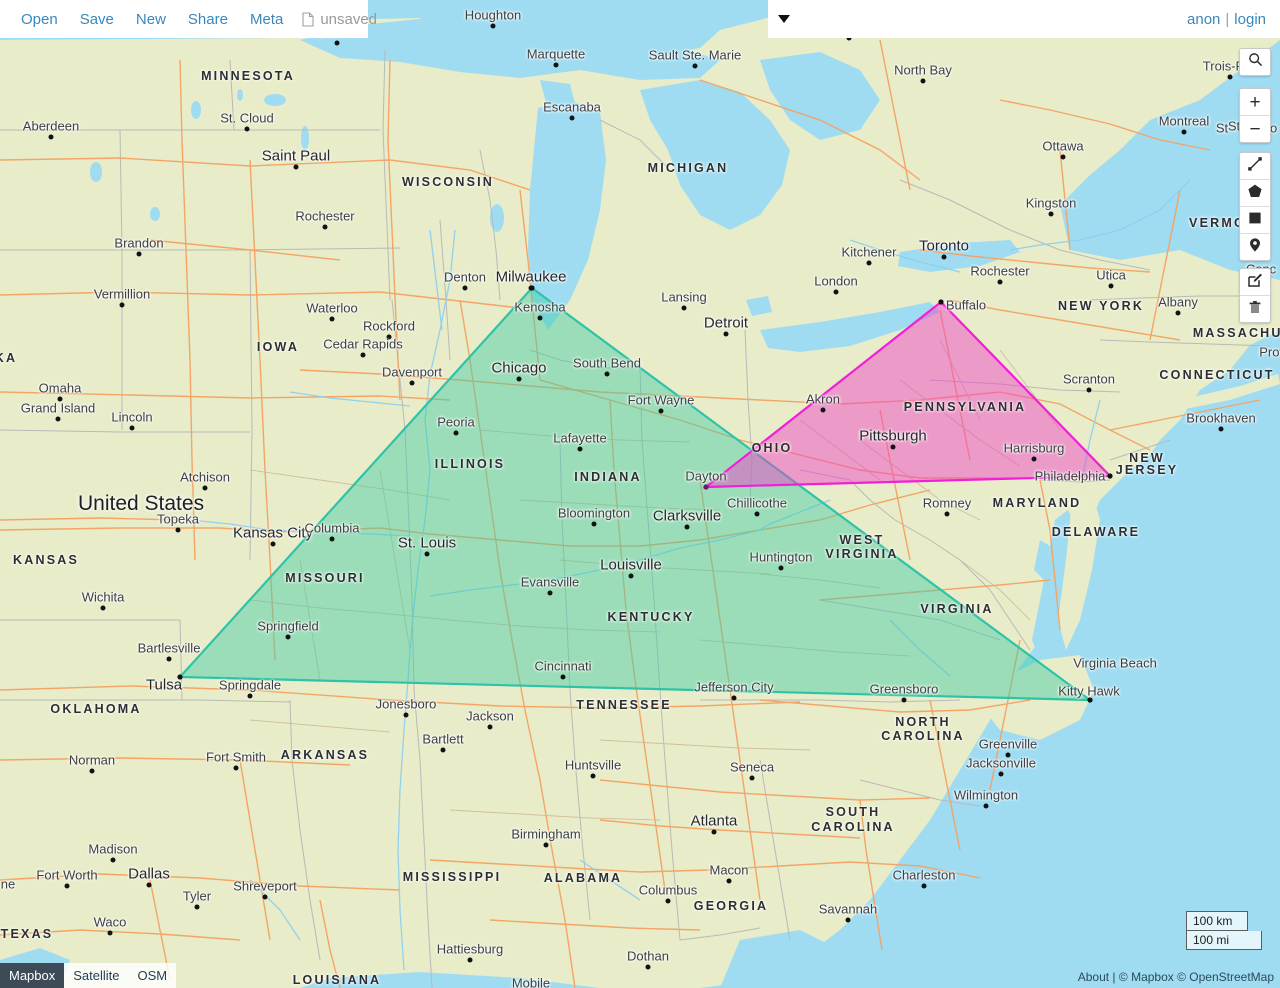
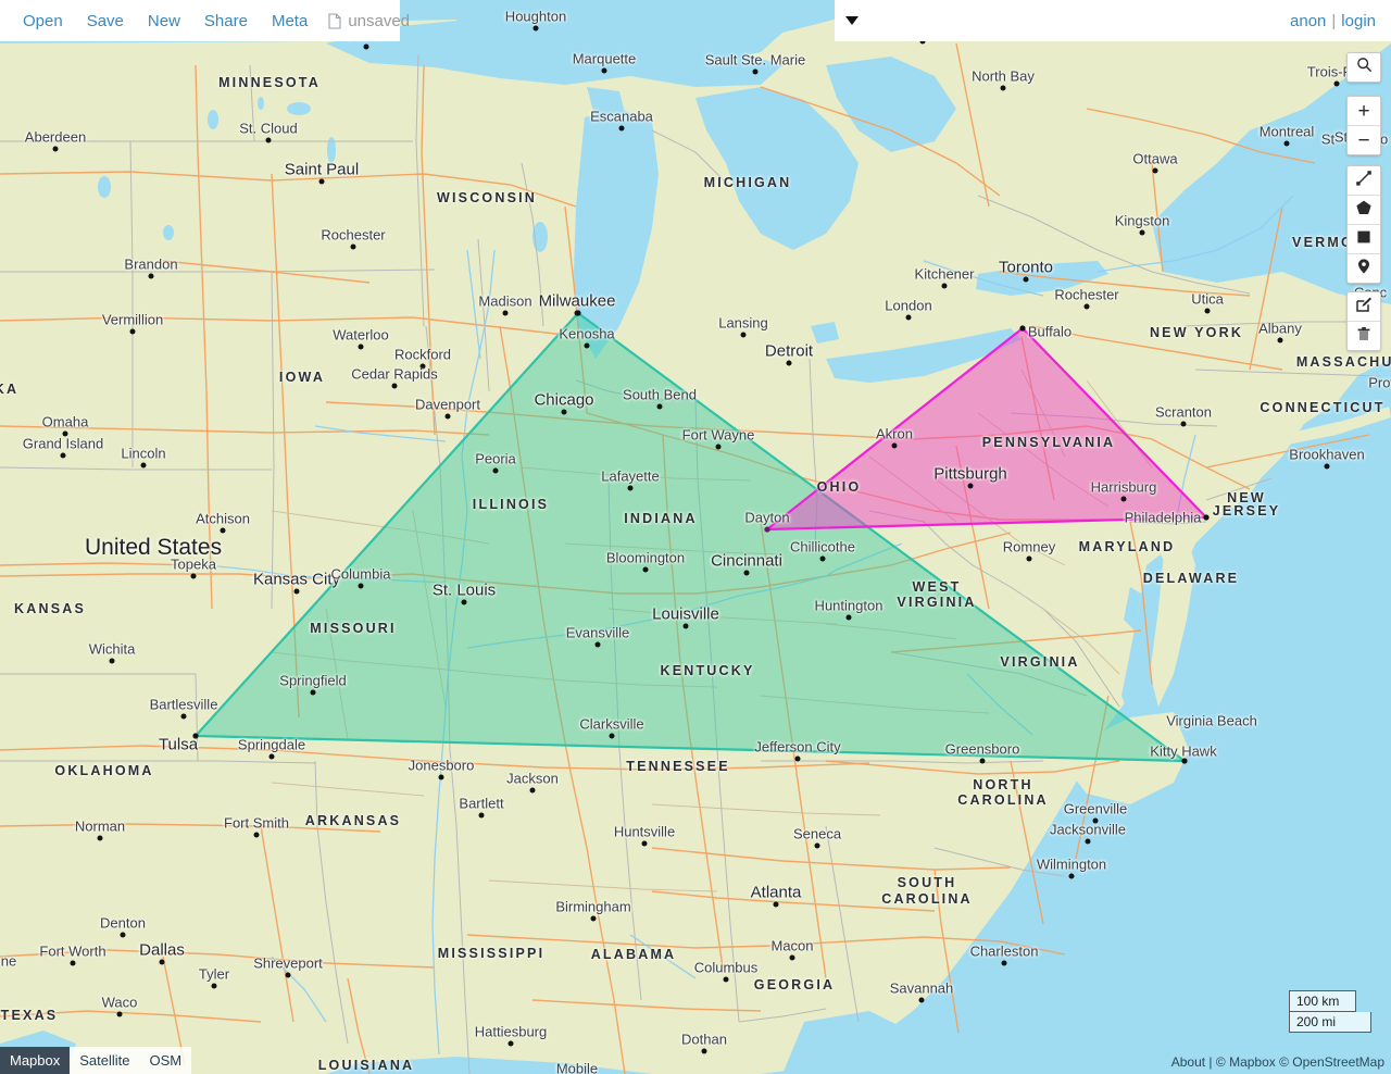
  United States
  MINNESOTA
  WISCONSIN
  MICHIGAN
  IOWA
  ILLINOIS
  INDIANA
  OHIO
  PENNSYLVANIA
  NEW YORK
  MASSACHU
  CONNECTICUT
  NEW
  JERSEY
  DELAWARE
  MARYLAND
  WEST
  VIRGINIA
  VIRGINIA
  KANSAS
  MISSOURI
  KENTUCKY
  OKLAHOMA
  ARKANSAS
  TENNESSEE
  NORTH
  CAROLINA
  SOUTH
  CAROLINA
  MISSISSIPPI
  ALABAMA
  GEORGIA
  TEXAS
  LOUISIANA
  KA
  Houghton
  Marquette
  Sault Ste. Marie
  North Bay
  Aberdeen
  St. Cloud
  Escanaba
  Montreal
  Ottawa
  Saint Paul
  Kingston
  Rochester
  Brandon
  Toronto
  Kitchener
  Rochester
  Utica
  Vermillion
- Denton
+ Madison
  Milwaukee
  Lansing
  London
  Buffalo
  Albany
  Waterloo
  Kenosha
  Rockford
  Detroit
  Scranton
  Cedar Rapids
  Davenport
  Chicago
  South Bend
  Omaha
  Fort Wayne
  Akron
  Pittsburgh
  Brookhaven
  Grand Island
  Lincoln
  Peoria
  Lafayette
  Harrisburg
  Atchison
  Dayton
  Philadelphia
  Topeka
  Kansas City
  Columbia
  Bloomington
- Clarksville
+ Cincinnati
  Chillicothe
  St. Louis
  Louisville
  Huntington
  Romney
  Wichita
  Evansville
  Springfield
  Bartlesville
  Tulsa
  Springdale
- Cincinnati
+ Clarksville
  Jefferson City
  Greensboro
  Virginia Beach
  Kitty Hawk
  Jonesboro
  Jackson
  Greenville
  Norman
  Fort Smith
  Bartlett
  Huntsville
  Seneca
  Jacksonville
  Wilmington
  Atlanta
  Birmingham
  Macon
  Charleston
  Savannah
  Columbus
- Madison
+ Denton
  Fort Worth
  Dallas
  ne
  Tyler
  Shreveport
  Waco
  Hattiesburg
  Dothan
  Mobile
  St
  Open
  Save
  New
  Share
  Meta
  unsaved
  anon | login
  +
  −
  100 km
- 100 mi
+ 200 mi
  About | © Mapbox © OpenStreetMap
  Mapbox
  Satellite
  OSM
